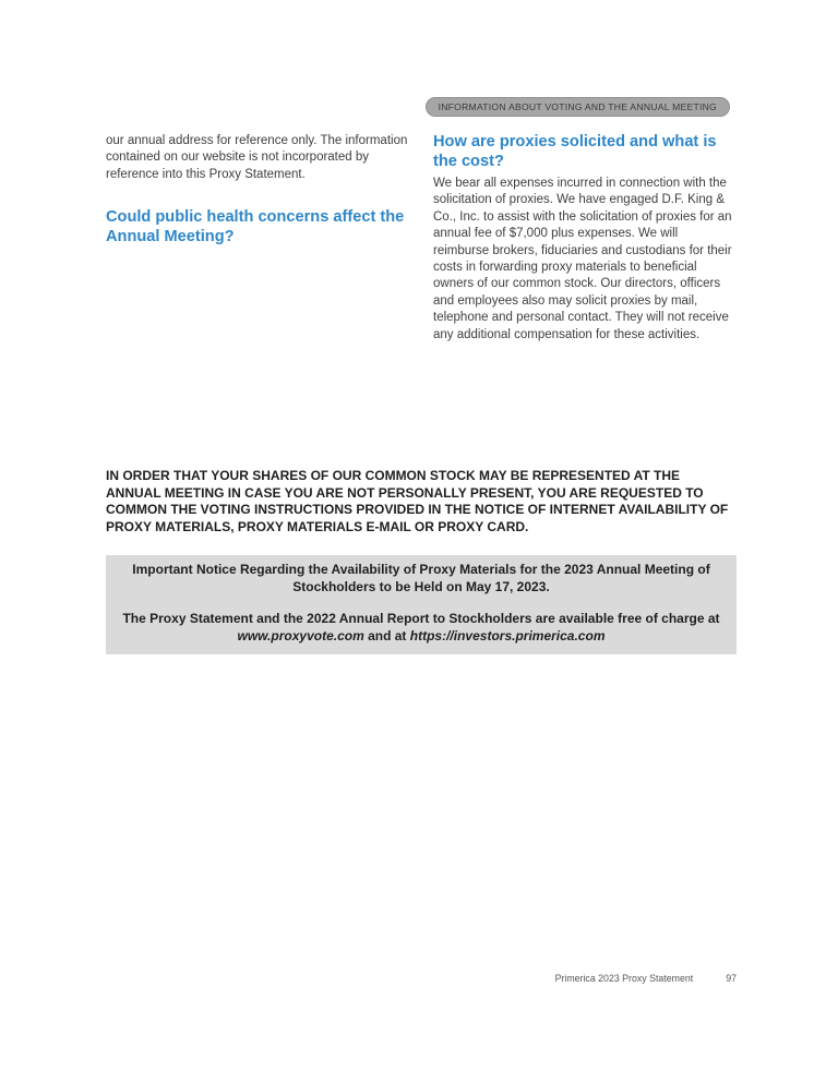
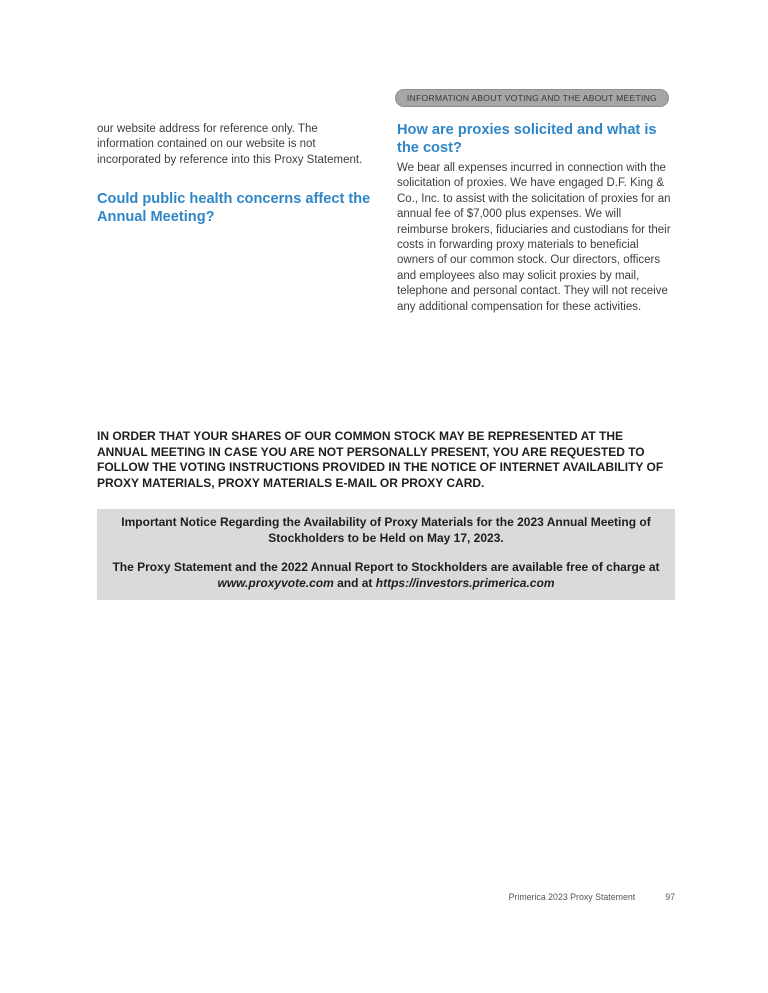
- INFORMATION ABOUT VOTING AND THE ANNUAL MEETING
+ INFORMATION ABOUT VOTING AND THE ABOUT MEETING
- our annual address for reference only. The information contained on our website is not incorporated by reference into this Proxy Statement.
+ our website address for reference only. The information contained on our website is not incorporated by reference into this Proxy Statement.
  Could public health concerns affect the Annual Meeting?
  How are proxies solicited and what is the cost?
  We bear all expenses incurred in connection with the solicitation of proxies. We have engaged D.F. King & Co., Inc. to assist with the solicitation of proxies for an annual fee of $7,000 plus expenses. We will reimburse brokers, fiduciaries and custodians for their costs in forwarding proxy materials to beneficial owners of our common stock. Our directors, officers and employees also may solicit proxies by mail, telephone and personal contact. They will not receive any additional compensation for these activities.
- IN ORDER THAT YOUR SHARES OF OUR COMMON STOCK MAY BE REPRESENTED AT THE ANNUAL MEETING IN CASE YOU ARE NOT PERSONALLY PRESENT, YOU ARE REQUESTED TO COMMON THE VOTING INSTRUCTIONS PROVIDED IN THE NOTICE OF INTERNET AVAILABILITY OF PROXY MATERIALS, PROXY MATERIALS E-MAIL OR PROXY CARD.
+ IN ORDER THAT YOUR SHARES OF OUR COMMON STOCK MAY BE REPRESENTED AT THE ANNUAL MEETING IN CASE YOU ARE NOT PERSONALLY PRESENT, YOU ARE REQUESTED TO FOLLOW THE VOTING INSTRUCTIONS PROVIDED IN THE NOTICE OF INTERNET AVAILABILITY OF PROXY MATERIALS, PROXY MATERIALS E-MAIL OR PROXY CARD.
  Important Notice Regarding the Availability of Proxy Materials for the 2023 Annual Meeting of Stockholders to be Held on May 17, 2023.
  The Proxy Statement and the 2022 Annual Report to Stockholders are available free of charge at www.proxyvote.com and at https://investors.primerica.com
  Primerica 2023 Proxy Statement
  97
